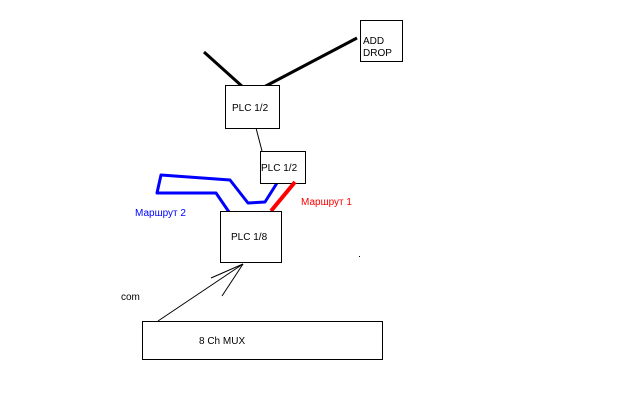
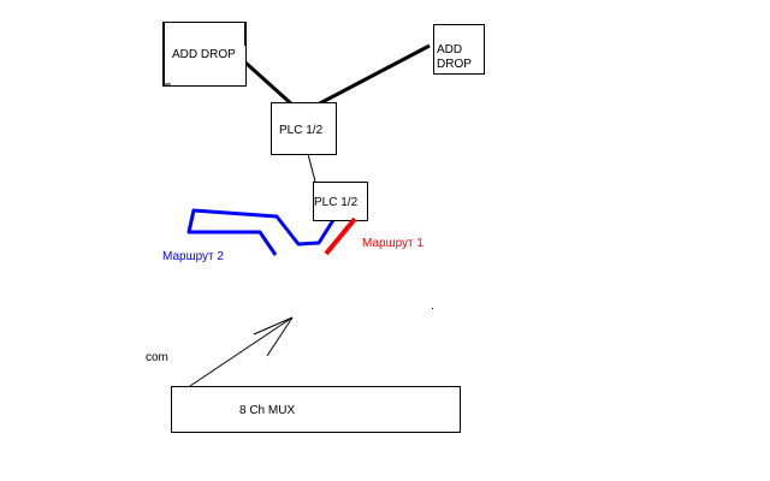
+ ADD DROP
  ADD
  DROP
  PLC 1/2
  PLC 1/2
- PLC 1/8
  8 Ch MUX
  Маршрут 2
  Маршрут 1
  com
